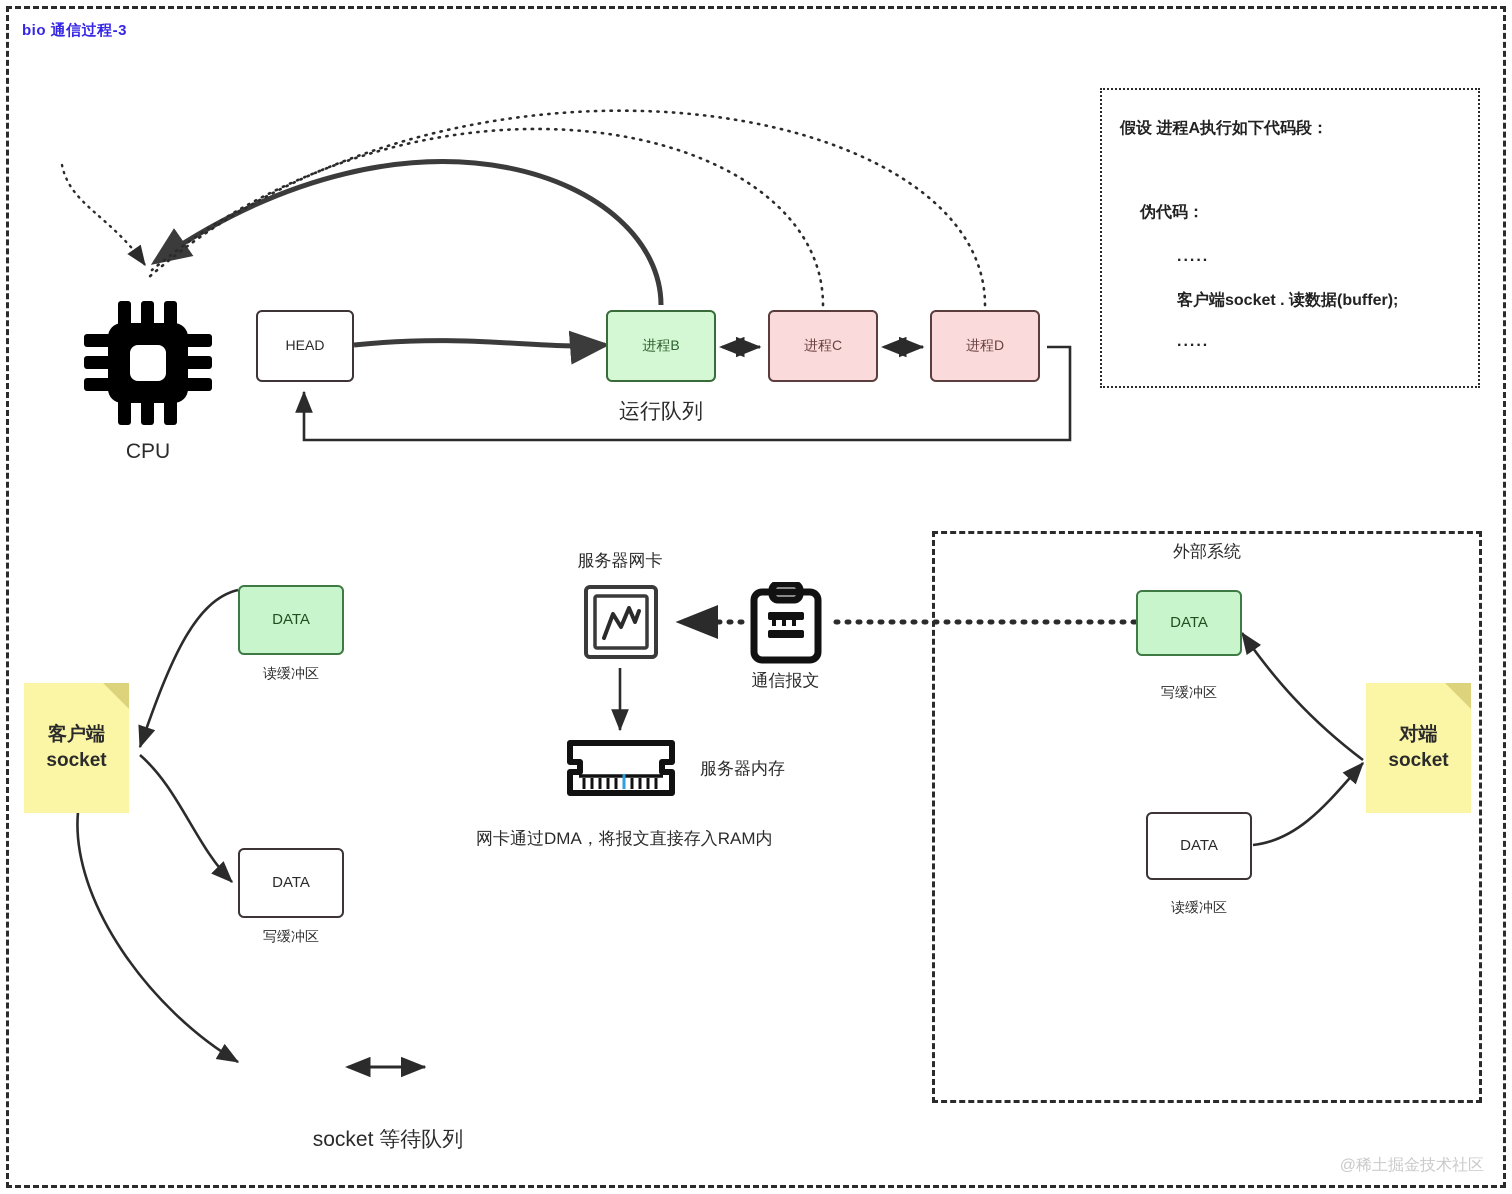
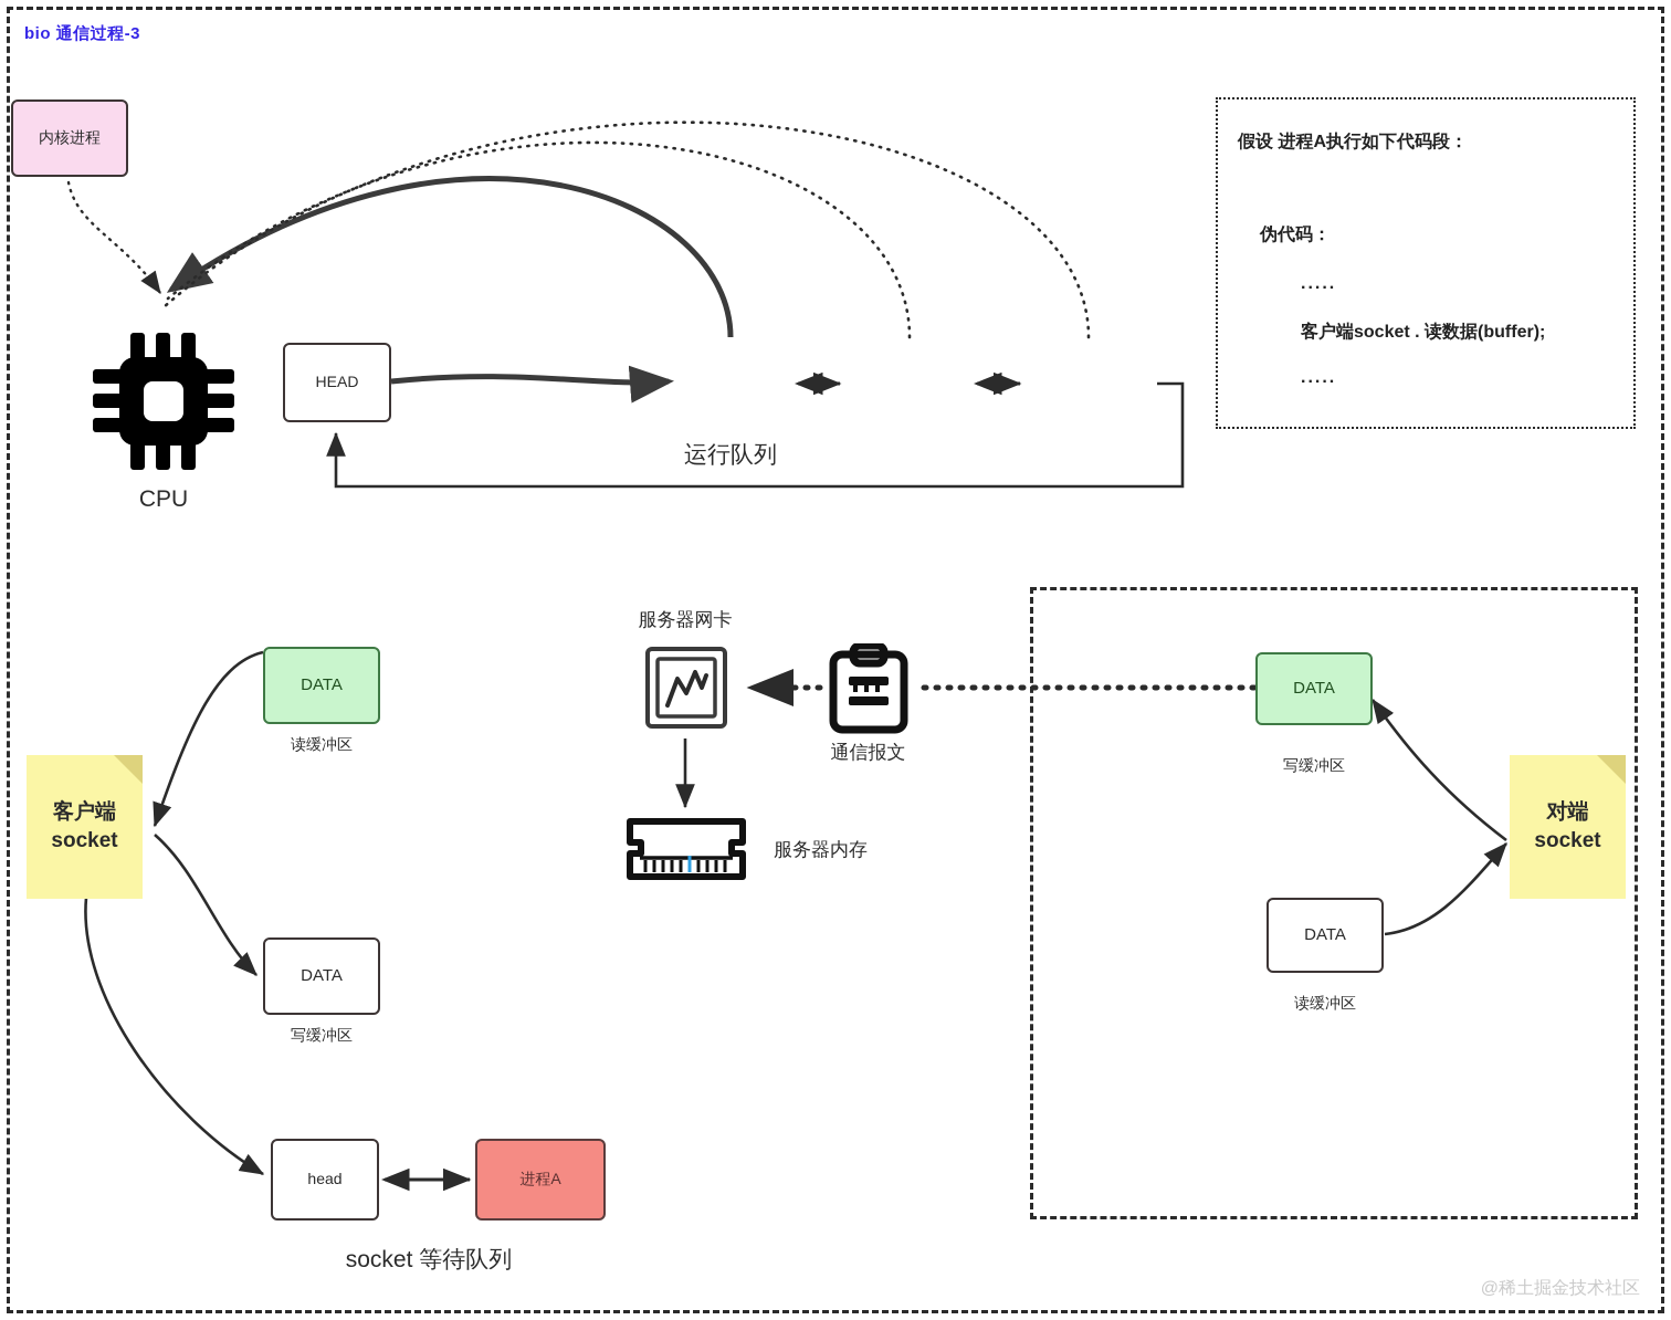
  bio 通信过程-3
  CPU
+ 内核进程
  HEAD
- 进程B
- 进程C
- 进程D
  运行队列
  假设 进程A执行如下代码段：
  伪代码：
  .....
  客户端socket . 读数据(buffer);
  .....
  客户端
  socket
  DATA
  读缓冲区
  DATA
  写缓冲区
+ head
+ 进程A
  socket 等待队列
  服务器网卡
  通信报文
  服务器内存
- 网卡通过DMA，将报文直接存入RAM内
- 外部系统
  DATA
  写缓冲区
  DATA
  读缓冲区
  对端
  socket
  @稀土掘金技术社区
